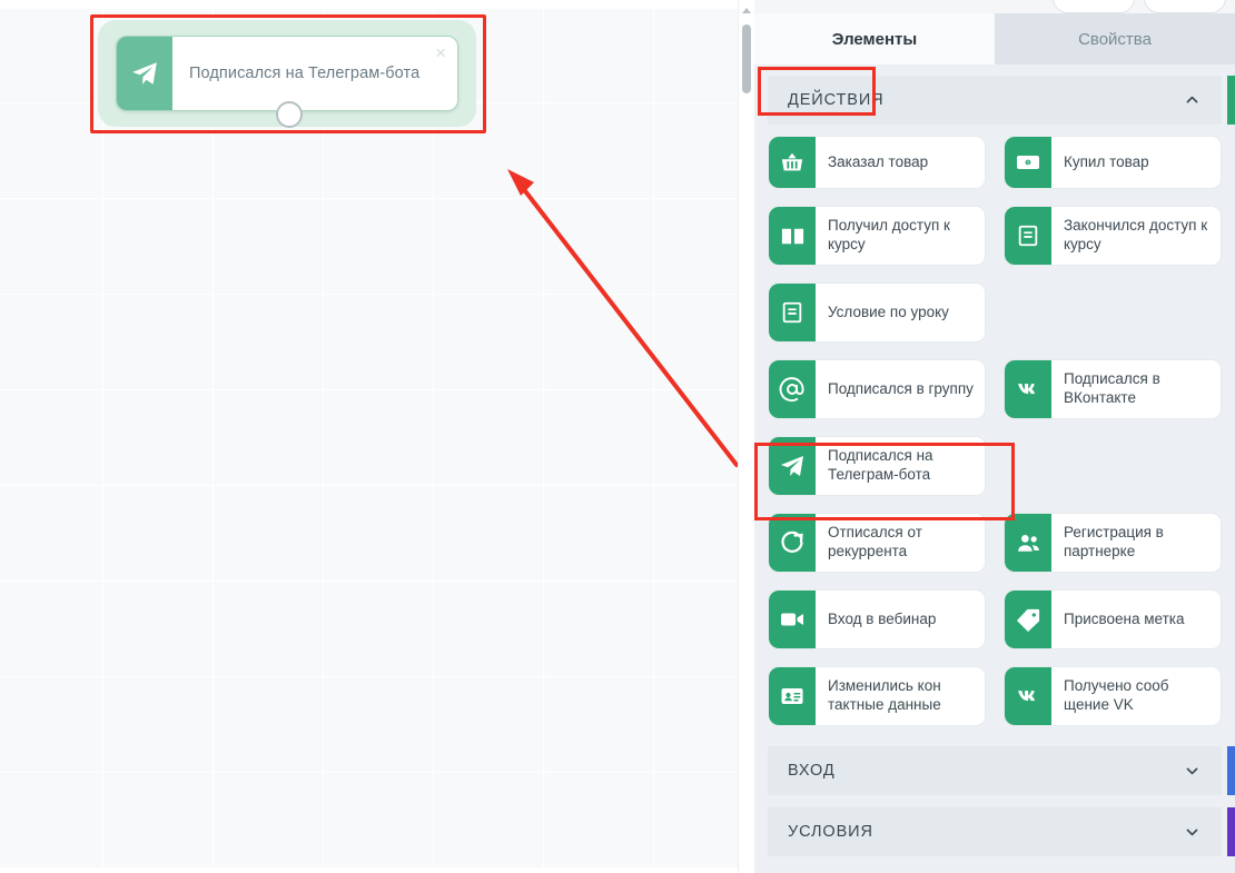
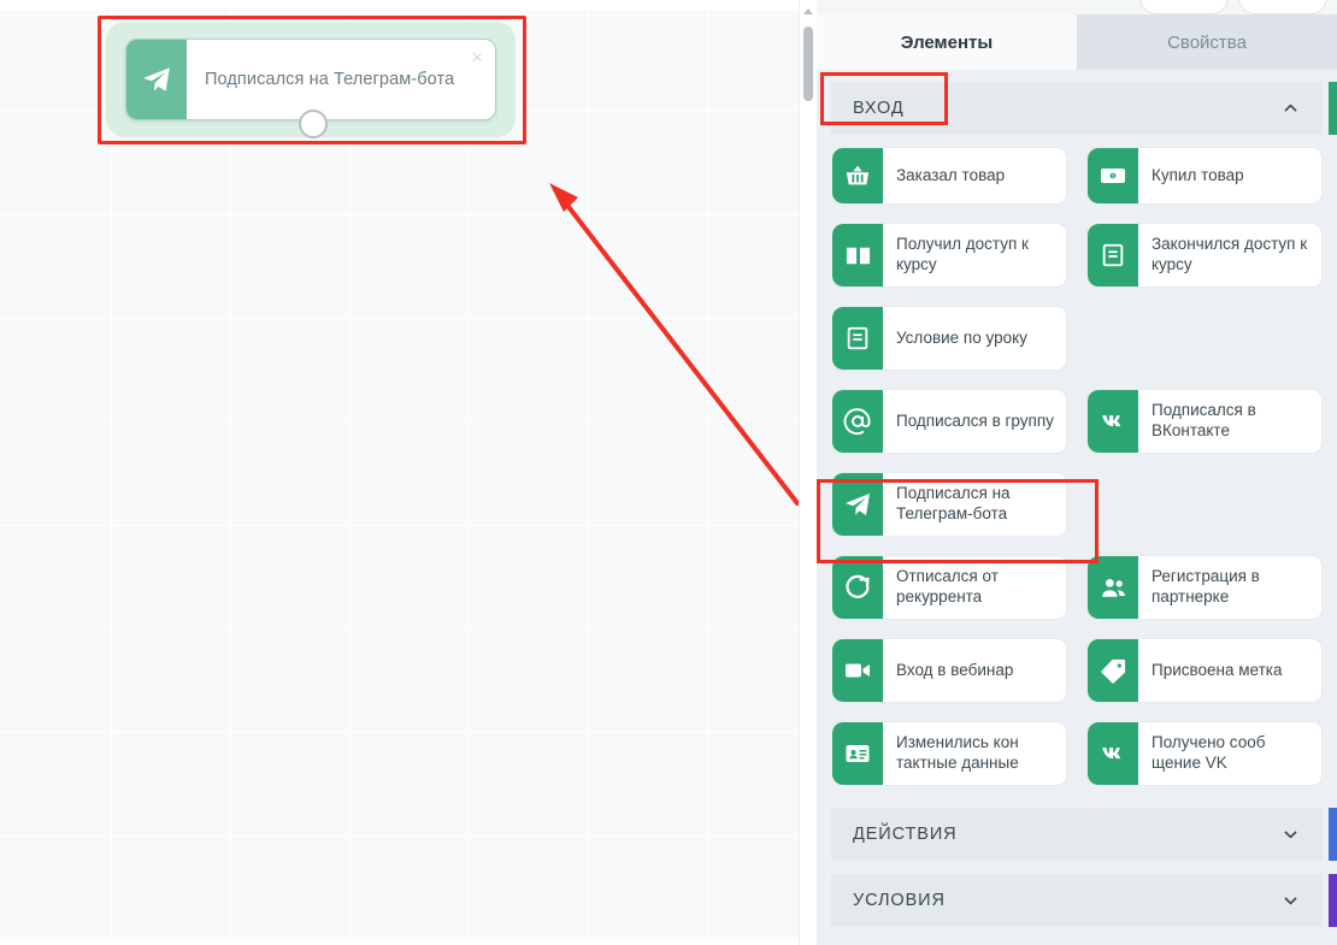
  Подписался на Телеграм-бота
  ×
  Элементы
  Свойства
- ДЕЙСТВИЯ
+ ВХОД
  Заказал товар
  Купил товар
  Получил доступ к курсу
  Закончился доступ к курсу
  Условие по уроку
  Подписался в группу
  Подписался в ВКонтакте
  Подписался на Телеграм-бота
  Отписался от рекуррента
  Регистрация в партнерке
  Вход в вебинар
  Присвоена метка
  Изменились кон тактные данные
  Получено сооб щение VK
- ВХОД
+ ДЕЙСТВИЯ
  УСЛОВИЯ
